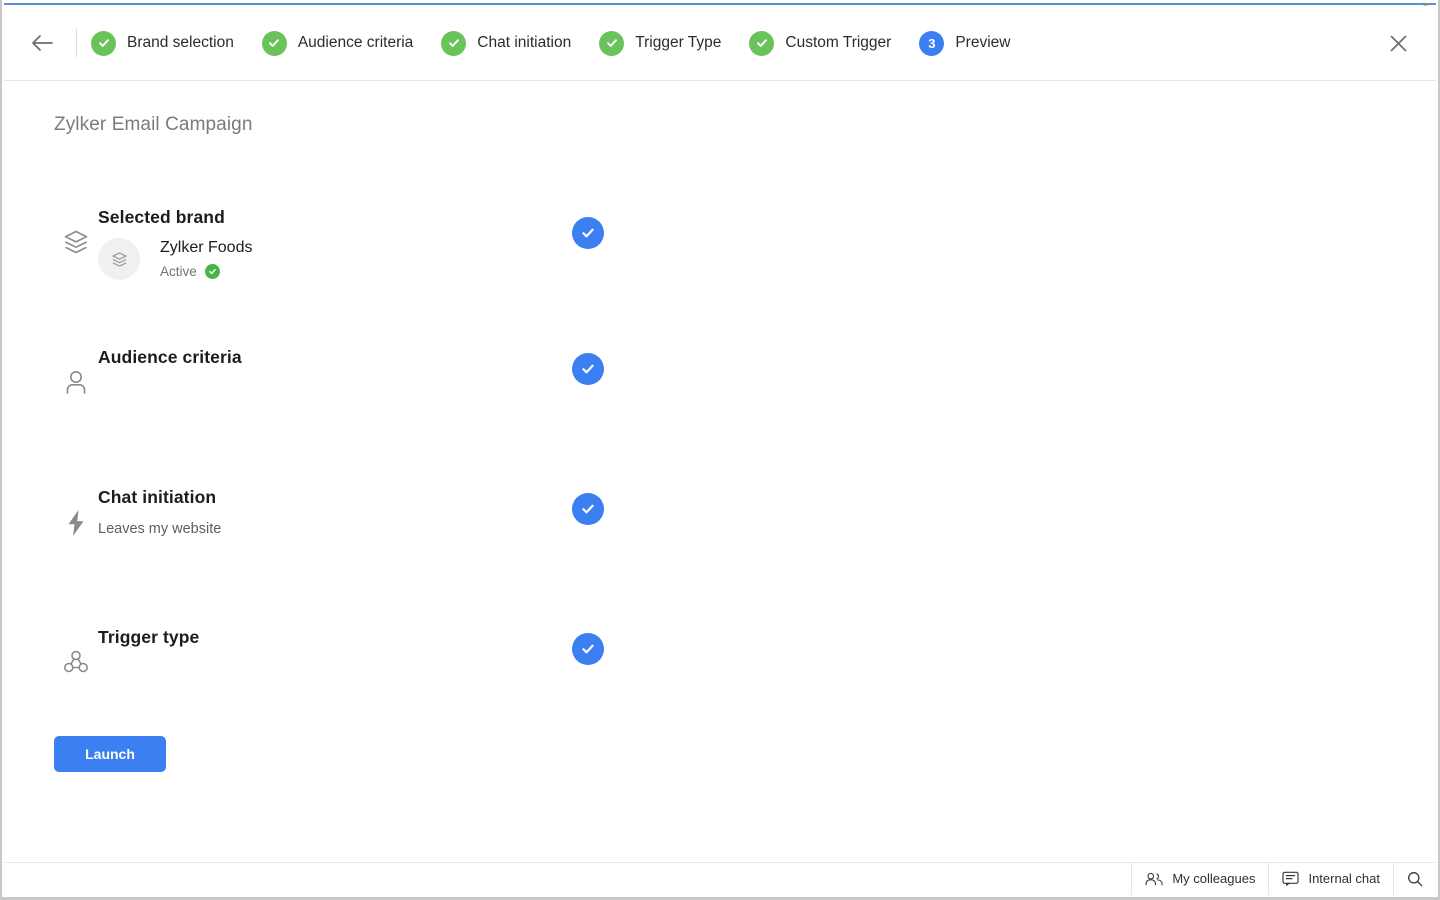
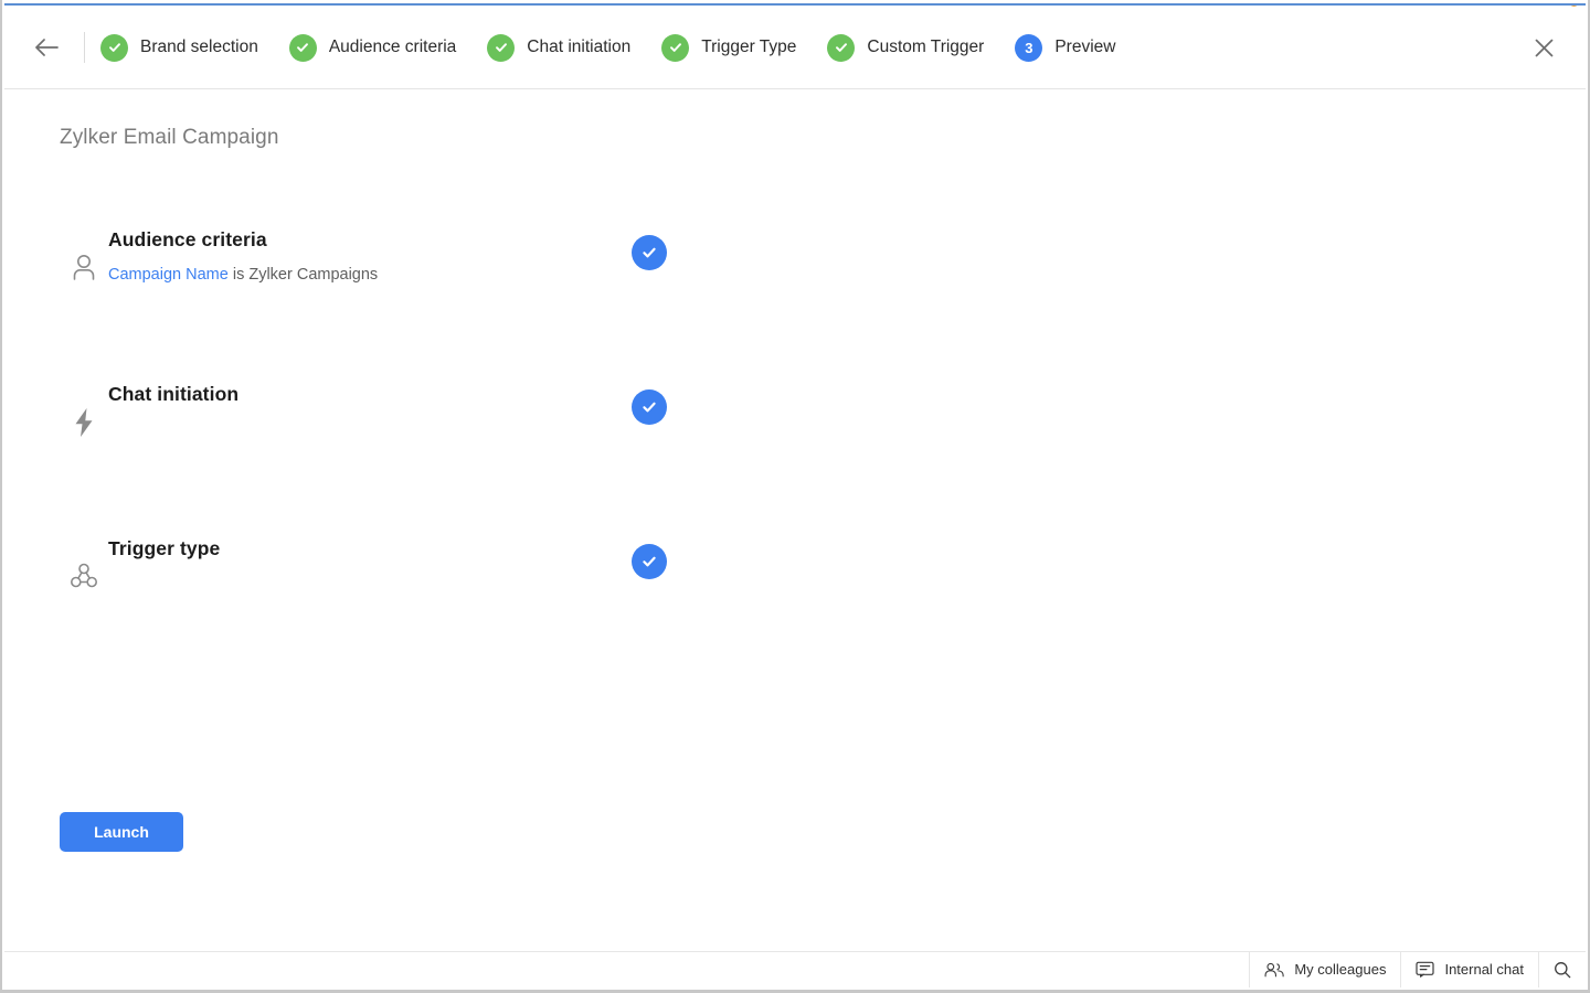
  Brand selection
  Audience criteria
  Chat initiation
  Trigger Type
  Custom Trigger
  3
  Preview
  Zylker Email Campaign
- Selected brand
- Zylker Foods
- Active
  Audience criteria
+ Campaign Name is Zylker Campaigns
  Chat initiation
- Leaves my website
  Trigger type
  Launch
  My colleagues
  Internal chat
